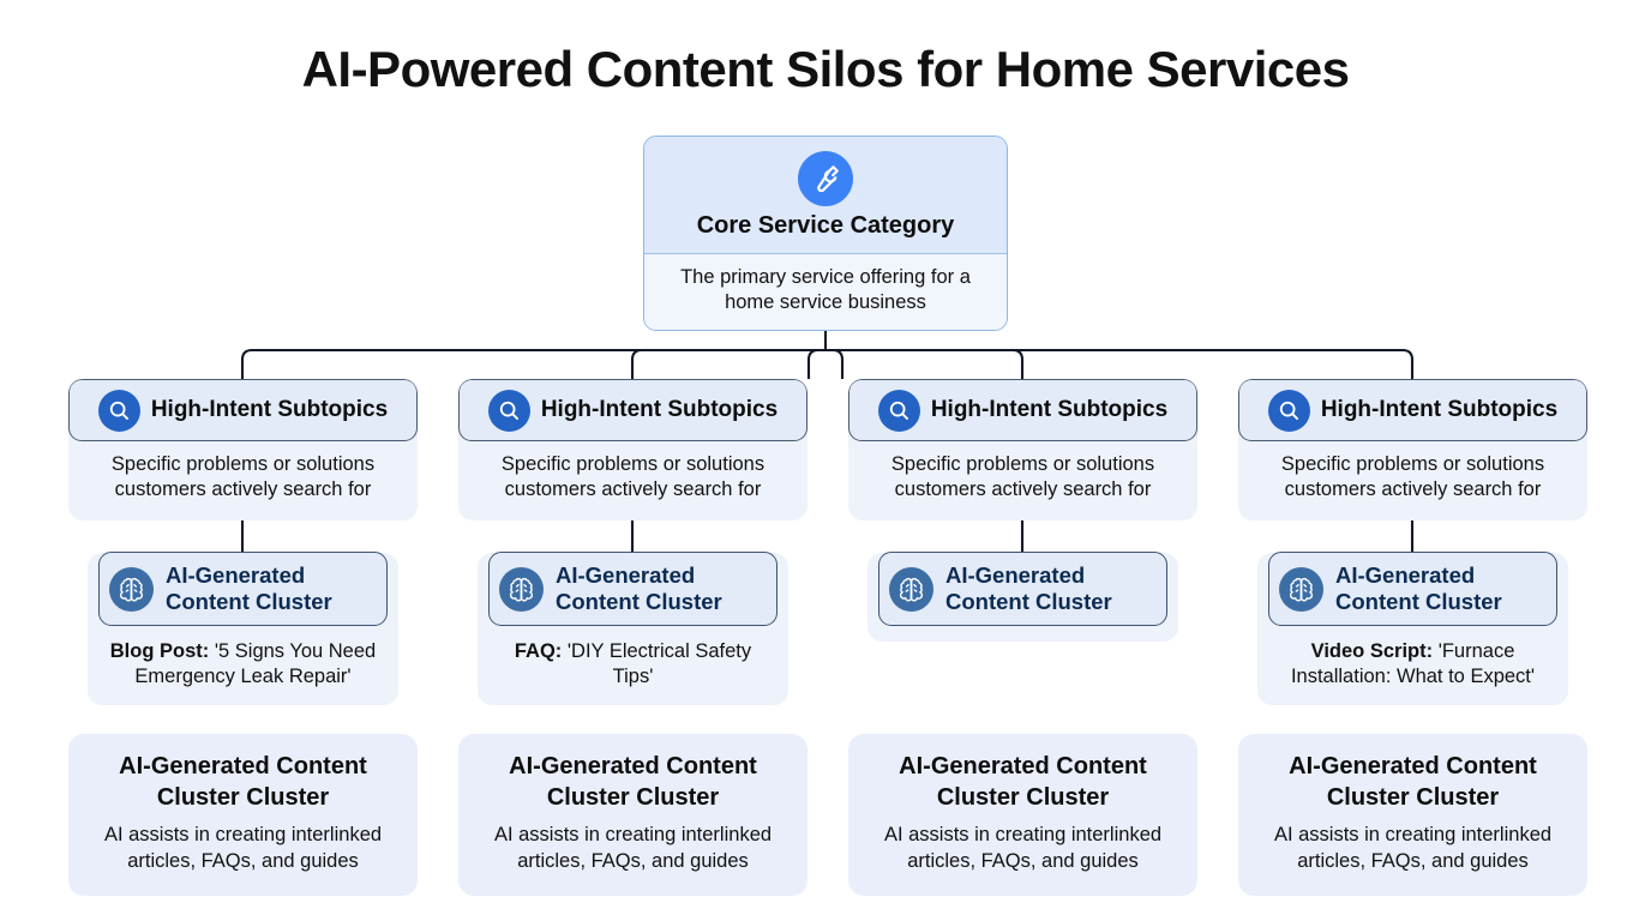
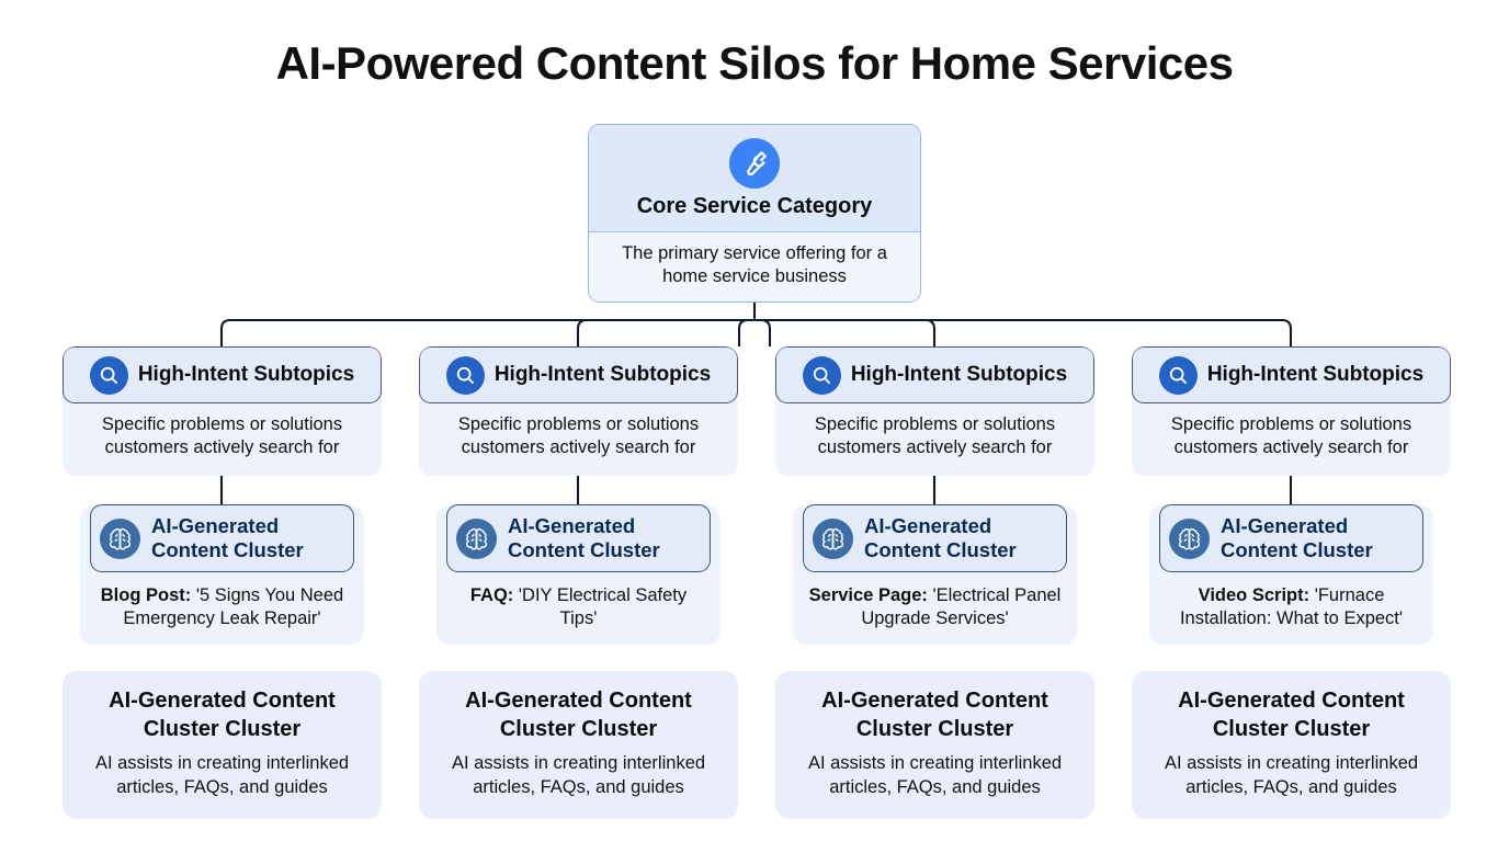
  AI-Powered Content Silos for Home Services
  Core Service Category
  The primary service offering for a home service business
  High-Intent Subtopics
  Specific problems or solutions customers actively search for
  AI-Generated Content Cluster
  Blog Post: '5 Signs You Need Emergency Leak Repair'
  AI-Generated Content Cluster Cluster
  AI assists in creating interlinked articles, FAQs, and guides
  High-Intent Subtopics
  Specific problems or solutions customers actively search for
  AI-Generated Content Cluster
  FAQ: 'DIY Electrical Safety Tips'
  AI-Generated Content Cluster Cluster
  AI assists in creating interlinked articles, FAQs, and guides
  High-Intent Subtopics
  Specific problems or solutions customers actively search for
  AI-Generated Content Cluster
+ Service Page: 'Electrical Panel Upgrade Services'
  AI-Generated Content Cluster Cluster
  AI assists in creating interlinked articles, FAQs, and guides
  High-Intent Subtopics
  Specific problems or solutions customers actively search for
  AI-Generated Content Cluster
  Video Script: 'Furnace Installation: What to Expect'
  AI-Generated Content Cluster Cluster
  AI assists in creating interlinked articles, FAQs, and guides
